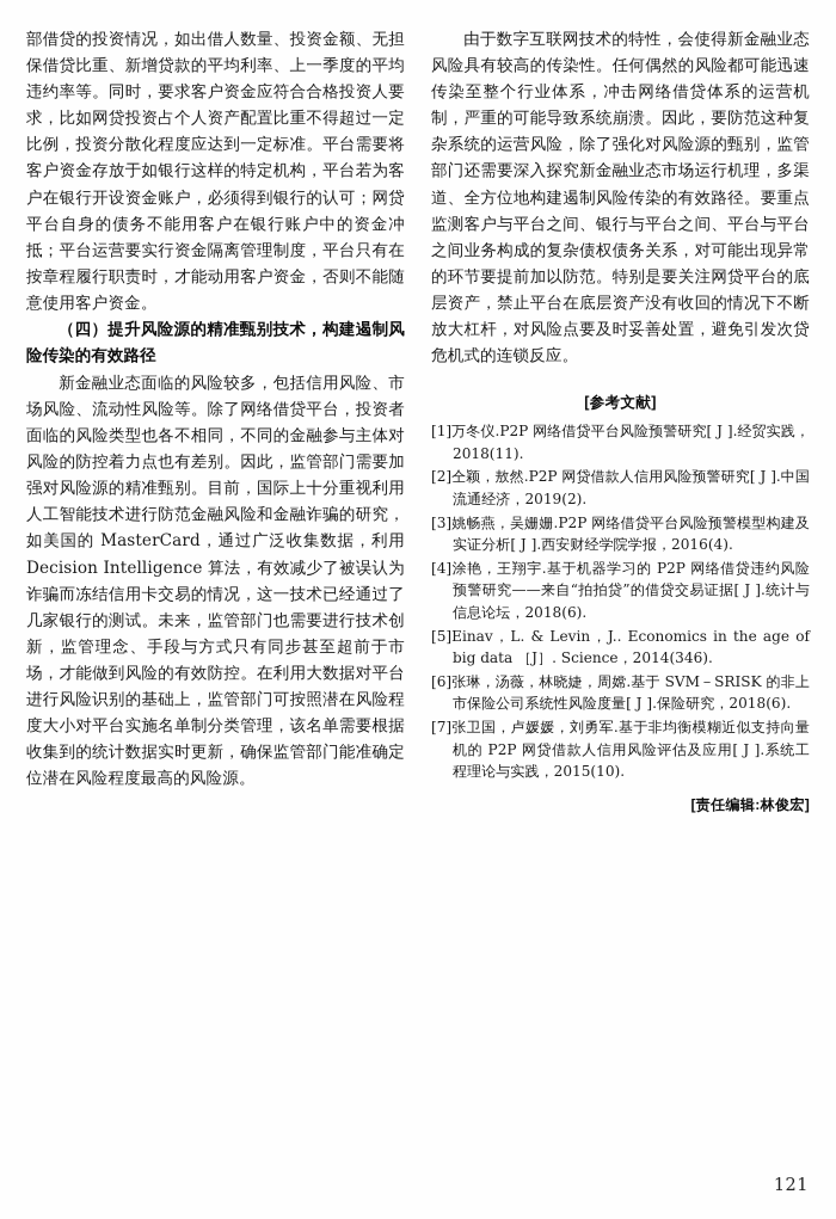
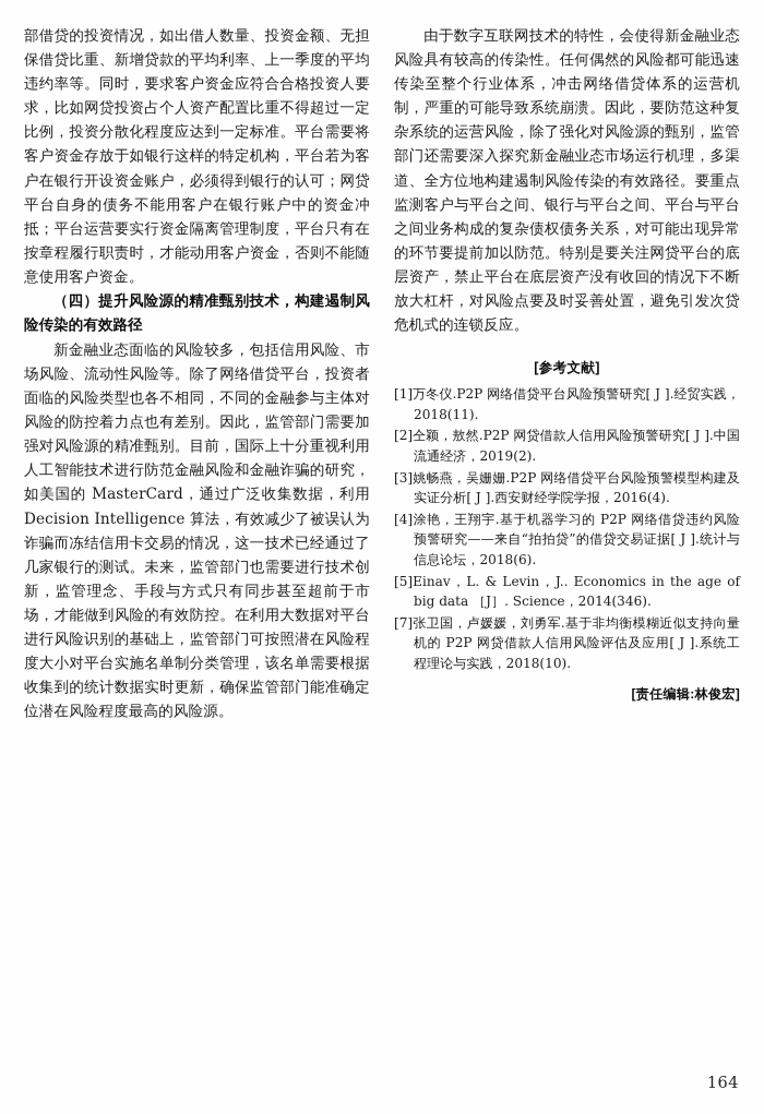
  部借贷的投资情况，如出借人数量、投资金额、无担保借贷比重、新增贷款的平均利率、上一季度的平均违约率等。同时，要求客户资金应符合合格投资人要求，比如网贷投资占个人资产配置比重不得超过一定比例，投资分散化程度应达到一定标准。平台需要将客户资金存放于如银行这样的特定机构，平台若为客户在银行开设资金账户，必须得到银行的认可；网贷平台自身的债务不能用客户在银行账户中的资金冲抵；平台运营要实行资金隔离管理制度，平台只有在按章程履行职责时，才能动用客户资金，否则不能随意使用客户资金。
  （四）提升风险源的精准甄别技术，构建遏制风险传染的有效路径
  新金融业态面临的风险较多，包括信用风险、市场风险、流动性风险等。除了网络借贷平台，投资者面临的风险类型也各不相同，不同的金融参与主体对风险的防控着力点也有差别。因此，监管部门需要加强对风险源的精准甄别。目前，国际上十分重视利用人工智能技术进行防范金融风险和金融诈骗的研究，如美国的 MasterCard，通过广泛收集数据，利用 Decision Intelligence 算法，有效减少了被误认为诈骗而冻结信用卡交易的情况，这一技术已经通过了几家银行的测试。未来，监管部门也需要进行技术创新，监管理念、手段与方式只有同步甚至超前于市场，才能做到风险的有效防控。在利用大数据对平台进行风险识别的基础上，监管部门可按照潜在风险程度大小对平台实施名单制分类管理，该名单需要根据收集到的统计数据实时更新，确保监管部门能准确定位潜在风险程度最高的风险源。
  由于数字互联网技术的特性，会使得新金融业态风险具有较高的传染性。任何偶然的风险都可能迅速传染至整个行业体系，冲击网络借贷体系的运营机制，严重的可能导致系统崩溃。因此，要防范这种复杂系统的运营风险，除了强化对风险源的甄别，监管部门还需要深入探究新金融业态市场运行机理，多渠道、全方位地构建遏制风险传染的有效路径。要重点监测客户与平台之间、银行与平台之间、平台与平台之间业务构成的复杂债权债务关系，对可能出现异常的环节要提前加以防范。特别是要关注网贷平台的底层资产，禁止平台在底层资产没有收回的情况下不断放大杠杆，对风险点要及时妥善处置，避免引发次贷危机式的连锁反应。
  [参考文献]
  [1]万冬仪.P2P 网络借贷平台风险预警研究[ J ].经贸实践，2018(11).
  [2]仝颖，敖然.P2P 网贷借款人信用风险预警研究[ J ].中国流通经济，2019(2).
  [3]姚畅燕，吴姗姗.P2P 网络借贷平台风险预警模型构建及实证分析[ J ].西安财经学院学报，2016(4).
  [4]涂艳，王翔宇.基于机器学习的 P2P 网络借贷违约风险预警研究——来自“拍拍贷”的借贷交易证据[ J ].统计与信息论坛，2018(6).
  [5]Einav，L. & Levin，J.. Economics in the age of big data ［J］. Science，2014(346).
- [6]张琳，汤薇，林晓婕，周嫦.基于 SVM－SRISK 的非上市保险公司系统性风险度量[ J ].保险研究，2018(6).
- [7]张卫国，卢媛媛，刘勇军.基于非均衡模糊近似支持向量机的 P2P 网贷借款人信用风险评估及应用[ J ].系统工程理论与实践，2015(10).
+ [7]张卫国，卢媛媛，刘勇军.基于非均衡模糊近似支持向量机的 P2P 网贷借款人信用风险评估及应用[ J ].系统工程理论与实践，2018(10).
  [责任编辑:林俊宏]
- 121
+ 164
